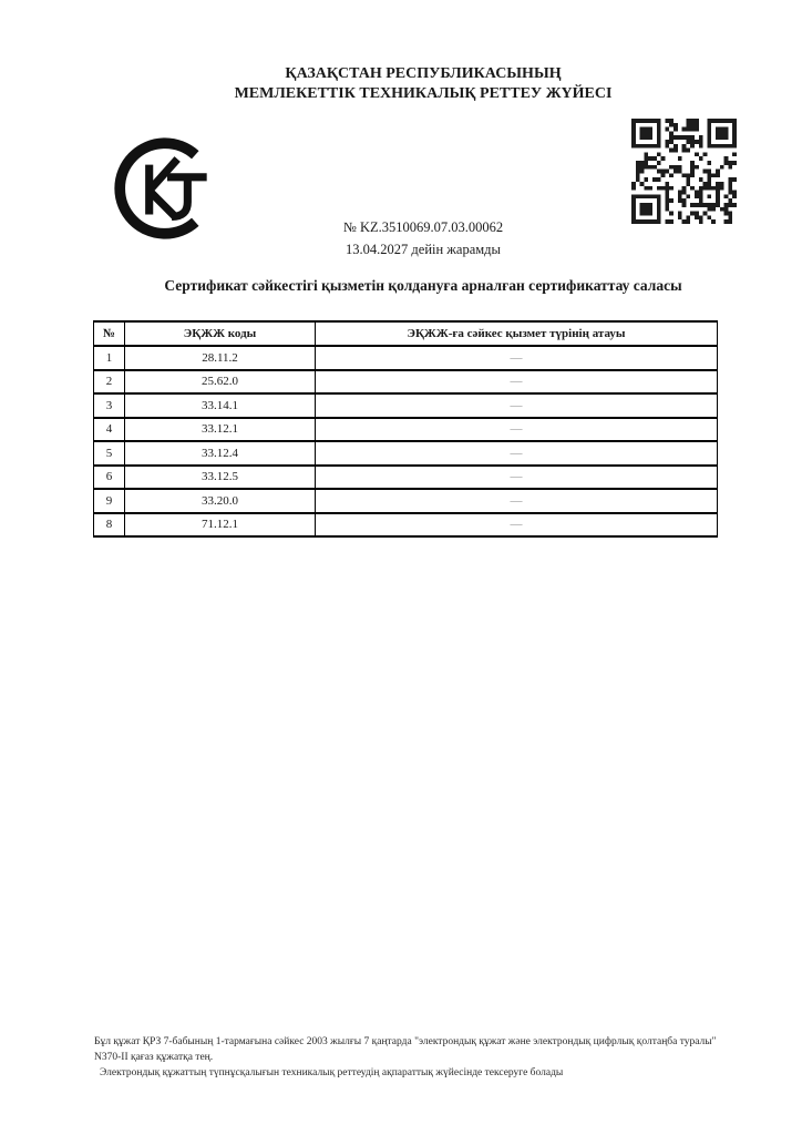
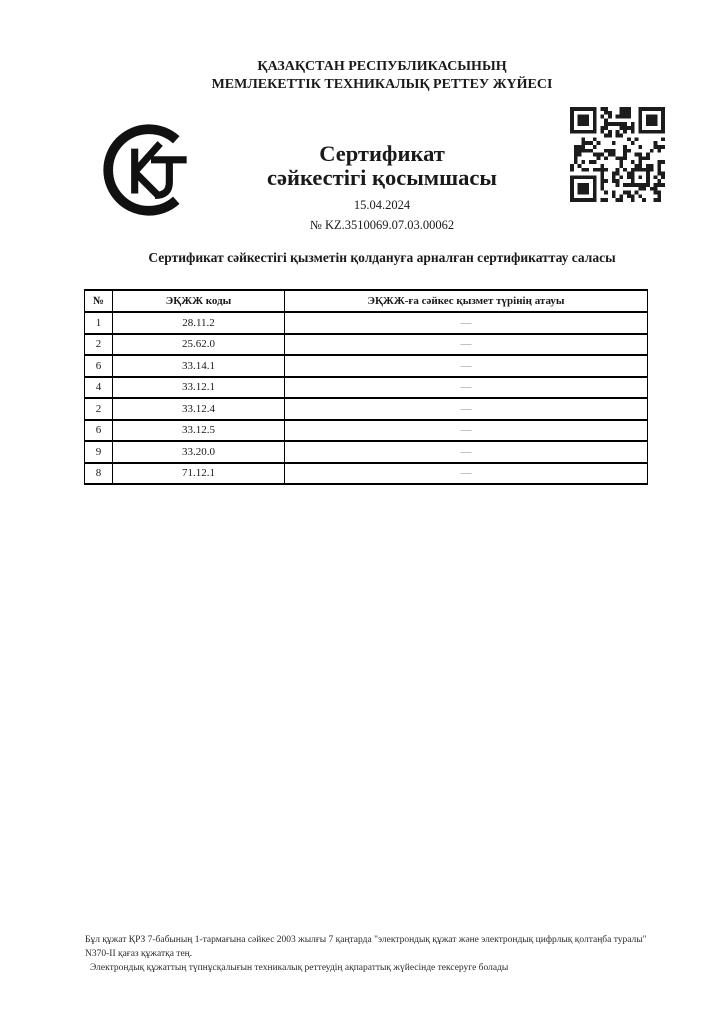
  ҚАЗАҚСТАН РЕСПУБЛИКАСЫНЫҢ
  МЕМЛЕКЕТТІК ТЕХНИКАЛЫҚ РЕТТЕУ ЖҮЙЕСІ
+ Сертификат
+ сәйкестігі қосымшасы
+ 15.04.2024
  № KZ.3510069.07.03.00062
- 13.04.2027 дейін жарамды
  Сертификат сәйкестігі қызметін қолдануға арналған сертификаттау саласы
  №	ЭҚЖЖ коды	ЭҚЖЖ-ға сәйкес қызмет түрінің атауы
  1	28.11.2	—
  2	25.62.0	—
- 3	33.14.1	—
+ 6	33.14.1	—
  4	33.12.1	—
- 5	33.12.4	—
+ 2	33.12.4	—
  6	33.12.5	—
  9	33.20.0	—
  8	71.12.1	—
  Бұл құжат ҚРЗ 7-бабының 1-тармағына сәйкес 2003 жылғы 7 қаңтарда "электрондық құжат және электрондық цифрлық қолтаңба туралы"
  N370-II қағаз құжатқа тең.
  Электрондық құжаттың түпнұсқалығын техникалық реттеудің ақпараттық жүйесінде тексеруге болады
